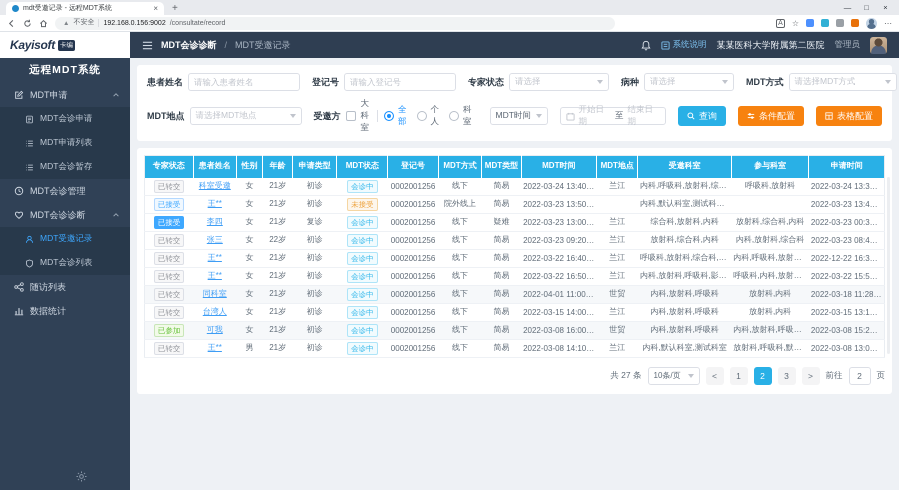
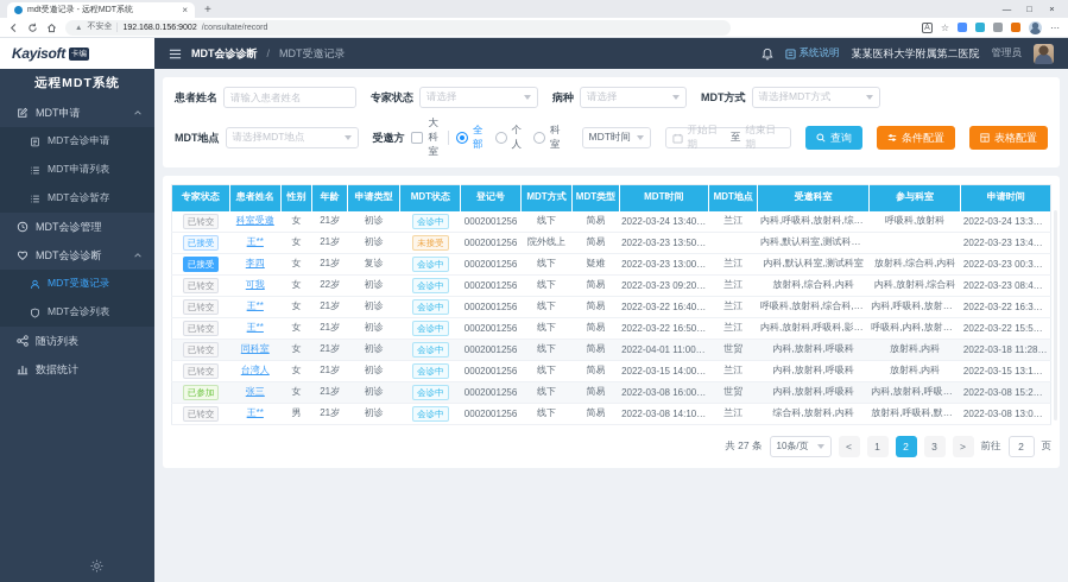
  ×
  +
  —
  □
  ×
  ☆
  ⋯
  Kayisoft
  远程MDT系统
  MDT申请
  MDT会诊申请
  MDT申请列表
  MDT会诊暂存
  MDT会诊管理
  MDT会诊诊断
  MDT受邀记录
  MDT会诊列表
  随访列表
  数据统计
  MDT会诊诊断
  /
  MDT受邀记录
  系统说明
  某某医科大学附属第二医院
  管理员
  患者姓名
  请输入患者姓名
- 登记号
- 请输入登记号
  专家状态
  请选择
  病种
  请选择
  MDT方式
  请选择MDT方式
  MDT地点
  请选择MDT地点
  受邀方
  大科室
  全部
  个人
  科室
  MDT时间
  开始日期
  至
  结束日期
  查询
  条件配置
  表格配置
  专家状态	患者姓名	性别	年龄	申请类型	MDT状态	登记号	MDT方式	MDT类型	MDT时间	MDT地点	受邀科室	参与科室	申请时间
  已转交	科室受邀	女	21岁	初诊	会诊中	0002001256	线下	简易	2022-03-24 13:40:00	兰江	内科,呼吸科,放射科,综合科	呼吸科,放射科	2022-03-24 13:37:44
  已接受	王**	女	21岁	初诊	未接受	0002001256	院外线上	简易	2022-03-23 13:50:00		内科,默认科室,测试科室,放		2022-03-23 13:41:45
- 已接受	李四	女	21岁	复诊	会诊中	0002001256	线下	疑难	2022-03-23 13:00:00	兰江	综合科,放射科,内科	放射科,综合科,内科	2022-03-23 00:35:39
+ 已接受	李四	女	21岁	复诊	会诊中	0002001256	线下	疑难	2022-03-23 13:00:00	兰江	内科,默认科室,测试科室	放射科,综合科,内科	2022-03-23 00:35:39
- 已转交	张三	女	22岁	初诊	会诊中	0002001256	线下	简易	2022-03-23 09:20:00	兰江	放射科,综合科,内科	内科,放射科,综合科	2022-03-23 08:49:53
+ 已转交	可我	女	22岁	初诊	会诊中	0002001256	线下	简易	2022-03-23 09:20:00	兰江	放射科,综合科,内科	内科,放射科,综合科	2022-03-23 08:49:53
- 已转交	王**	女	21岁	初诊	会诊中	0002001256	线下	简易	2022-03-22 16:40:00	兰江	呼吸科,放射科,综合科,内科	内科,呼吸科,放射科,综	2022-12-22 16:31:36
+ 已转交	王**	女	21岁	初诊	会诊中	0002001256	线下	简易	2022-03-22 16:40:00	兰江	呼吸科,放射科,综合科,内科	内科,呼吸科,放射科,综	2022-03-22 16:31:36
  已转交	王**	女	21岁	初诊	会诊中	0002001256	线下	简易	2022-03-22 16:50:00	兰江	内科,放射科,呼吸科,影像科	呼吸科,内科,放射科,影	2022-03-22 15:57:03
  已转交	同科室	女	21岁	初诊	会诊中	0002001256	线下	简易	2022-04-01 11:00:00	世贸	内科,放射科,呼吸科	放射科,内科	2022-03-18 11:28:25
  已转交	台湾人	女	21岁	初诊	会诊中	0002001256	线下	简易	2022-03-15 14:00:00	兰江	内科,放射科,呼吸科	放射科,内科	2022-03-15 13:16:26
- 已参加	可我	女	21岁	初诊	会诊中	0002001256	线下	简易	2022-03-08 16:00:00	世贸	内科,放射科,呼吸科	内科,放射科,呼吸科,测	2022-03-08 15:24:58
+ 已参加	张三	女	21岁	初诊	会诊中	0002001256	线下	简易	2022-03-08 16:00:00	世贸	内科,放射科,呼吸科	内科,放射科,呼吸科,测	2022-03-08 15:24:58
- 已转交	王**	男	21岁	初诊	会诊中	0002001256	线下	简易	2022-03-08 14:10:00	兰江	内科,默认科室,测试科室	放射科,呼吸科,默认科	2022-03-08 13:06:56
+ 已转交	王**	男	21岁	初诊	会诊中	0002001256	线下	简易	2022-03-08 14:10:00	兰江	综合科,放射科,内科	放射科,呼吸科,默认科	2022-03-08 13:06:56
  共 27 条
  10条/页
  <
  1
  2
  3
  >
  前往
  2
  页
